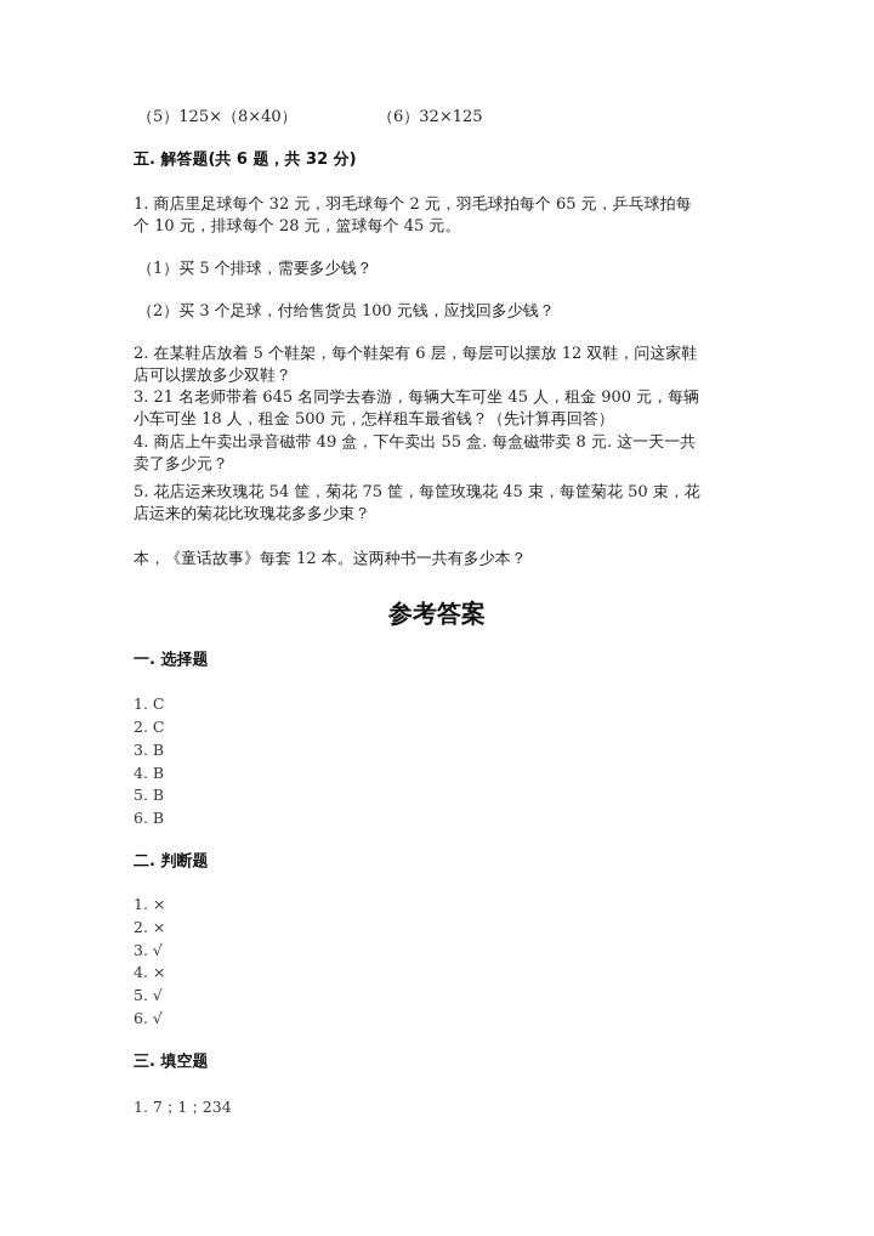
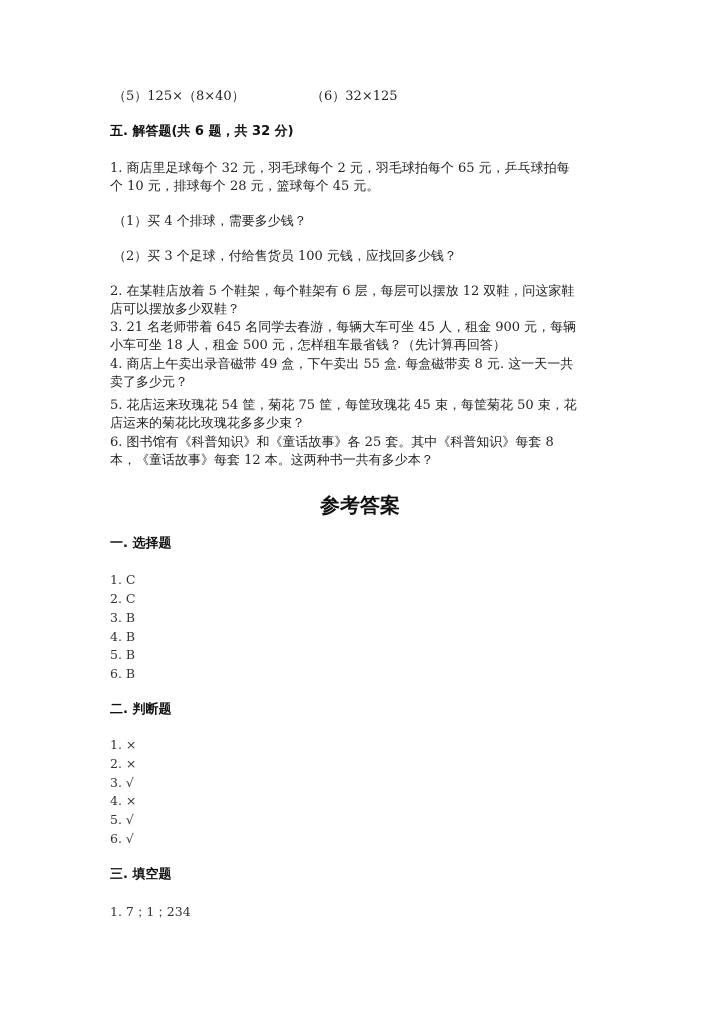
  （5）125×（8×40） （6）32×125
  五. 解答题(共 6 题，共 32 分)
  1. 商店里足球每个 32 元，羽毛球每个 2 元，羽毛球拍每个 65 元，乒乓球拍每
  个 10 元，排球每个 28 元，篮球每个 45 元。
- （1）买 5 个排球，需要多少钱？
+ （1）买 4 个排球，需要多少钱？
  （2）买 3 个足球，付给售货员 100 元钱，应找回多少钱？
  2. 在某鞋店放着 5 个鞋架，每个鞋架有 6 层，每层可以摆放 12 双鞋，问这家鞋
  店可以摆放多少双鞋？
  3. 21 名老师带着 645 名同学去春游，每辆大车可坐 45 人，租金 900 元，每辆
  小车可坐 18 人，租金 500 元，怎样租车最省钱？（先计算再回答）
  4. 商店上午卖出录音磁带 49 盒，下午卖出 55 盒. 每盒磁带卖 8 元. 这一天一共
  卖了多少元？
  5. 花店运来玫瑰花 54 筐，菊花 75 筐，每筐玫瑰花 45 束，每筐菊花 50 束，花
  店运来的菊花比玫瑰花多多少束？
+ 6. 图书馆有《科普知识》和《童话故事》各 25 套。其中《科普知识》每套 8
  本，《童话故事》每套 12 本。这两种书一共有多少本？
  参考答案
  一. 选择题
  1. C
  2. C
  3. B
  4. B
  5. B
  6. B
  二. 判断题
  1. ×
  2. ×
  3. √
  4. ×
  5. √
  6. √
  三. 填空题
  1. 7；1；234
